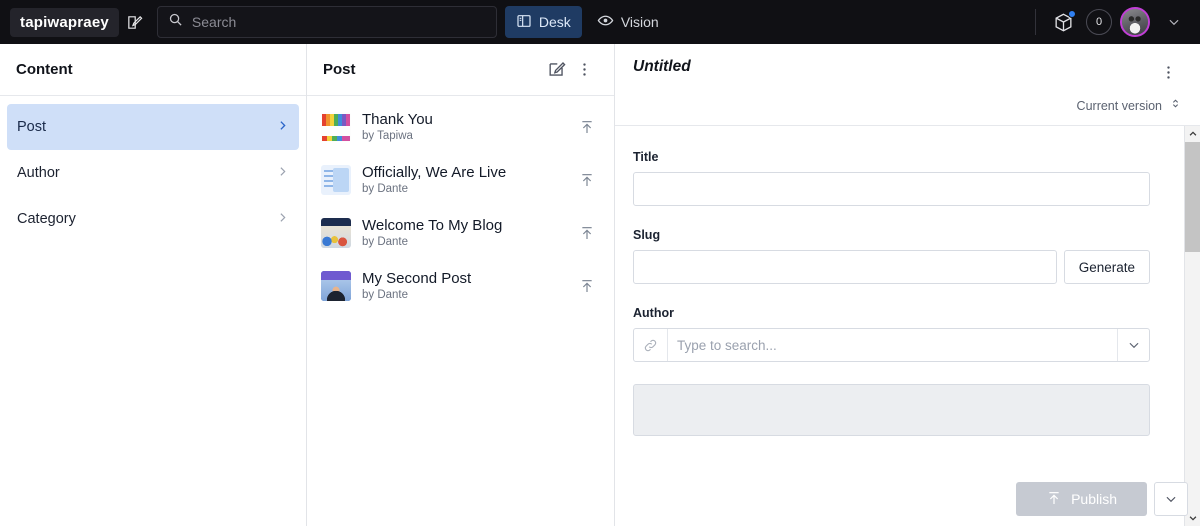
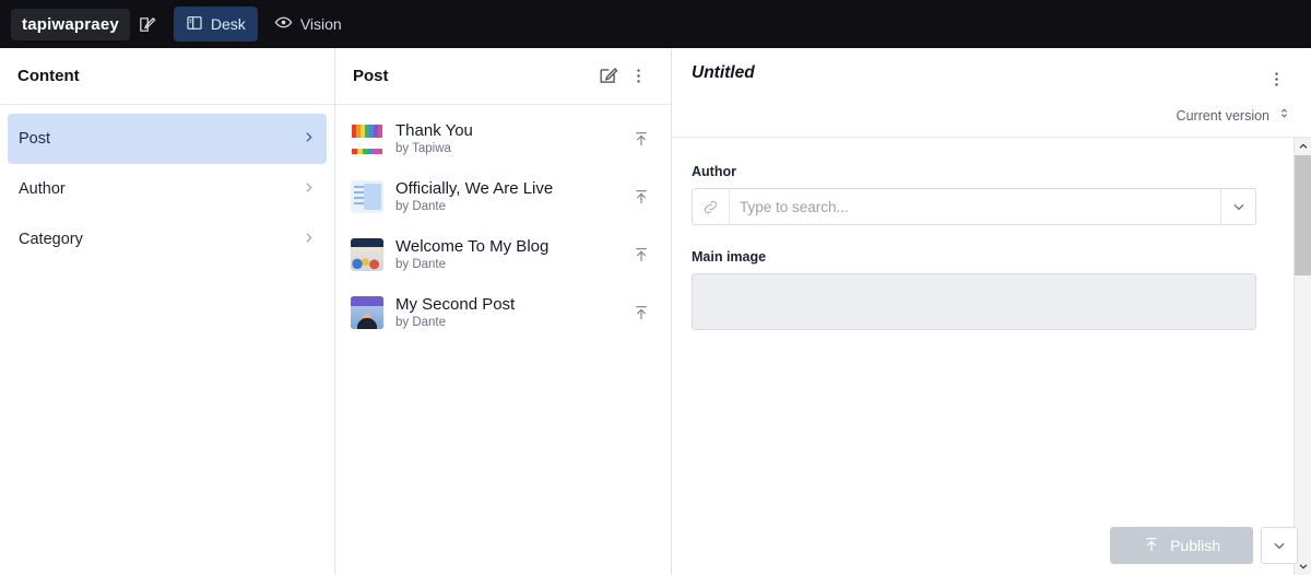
  tapiwapraey
- Search
  Desk
  Vision
- 0
  Content
  Post
  Author
  Category
  Post
  Thank You
  by Tapiwa
  Officially, We Are Live
  by Dante
  Welcome To My Blog
  by Dante
  My Second Post
  by Dante
  Untitled
  Current version
- Title
- Slug
- Generate
  Author
  Type to search...
+ Main image
  Publish
